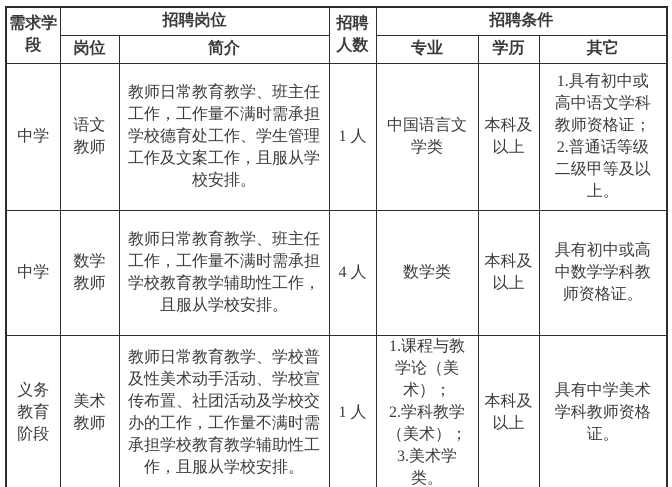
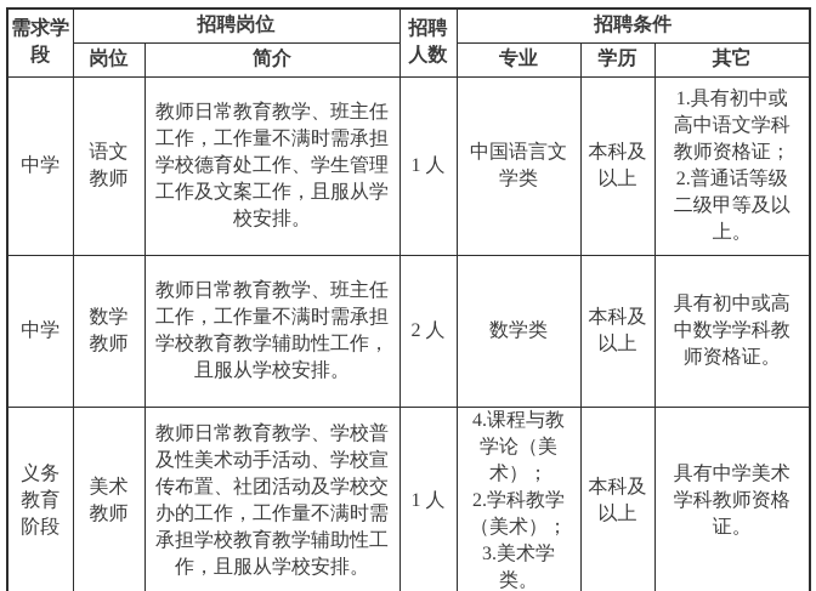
  需求学段	招聘岗位	招聘人数	招聘条件
  岗位	简介	专业	学历	其它
  中学	语文教师	教师日常教育教学、班主任工作，工作量不满时需承担学校德育处工作、学生管理工作及文案工作，且服从学校安排。	1 人	中国语言文学类	本科及以上	1.具有初中或高中语文学科教师资格证； 2.普通话等级二级甲等及以上。
- 中学	数学教师	教师日常教育教学、班主任工作，工作量不满时需承担学校教育教学辅助性工作，且服从学校安排。	4 人	数学类	本科及以上	具有初中或高中数学学科教师资格证。
+ 中学	数学教师	教师日常教育教学、班主任工作，工作量不满时需承担学校教育教学辅助性工作，且服从学校安排。	2 人	数学类	本科及以上	具有初中或高中数学学科教师资格证。
- 义务教育阶段	美术教师	教师日常教育教学、学校普及性美术动手活动、学校宣传布置、社团活动及学校交办的工作，工作量不满时需承担学校教育教学辅助性工作，且服从学校安排。	1 人	1.课程与教学论（美术）； 2.学科教学（美术）； 3.美术学类。	本科及以上	具有中学美术学科教师资格证。
+ 义务教育阶段	美术教师	教师日常教育教学、学校普及性美术动手活动、学校宣传布置、社团活动及学校交办的工作，工作量不满时需承担学校教育教学辅助性工作，且服从学校安排。	1 人	4.课程与教学论（美术）； 2.学科教学（美术）； 3.美术学类。	本科及以上	具有中学美术学科教师资格证。
